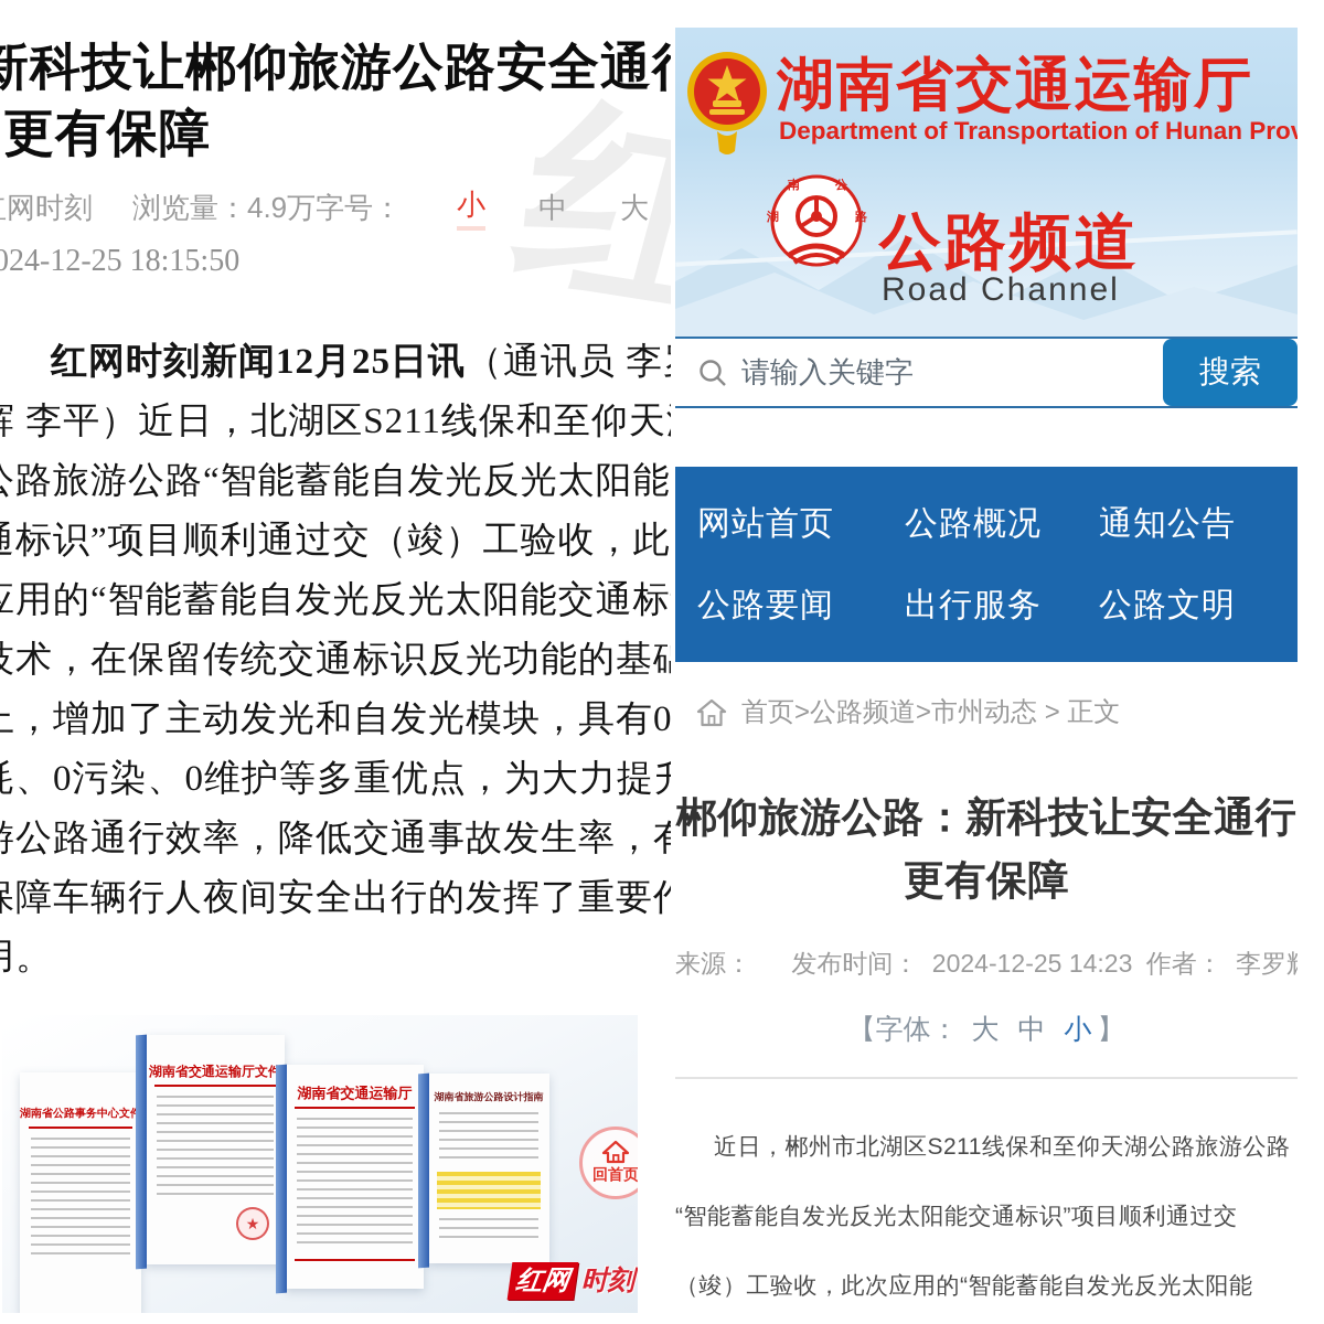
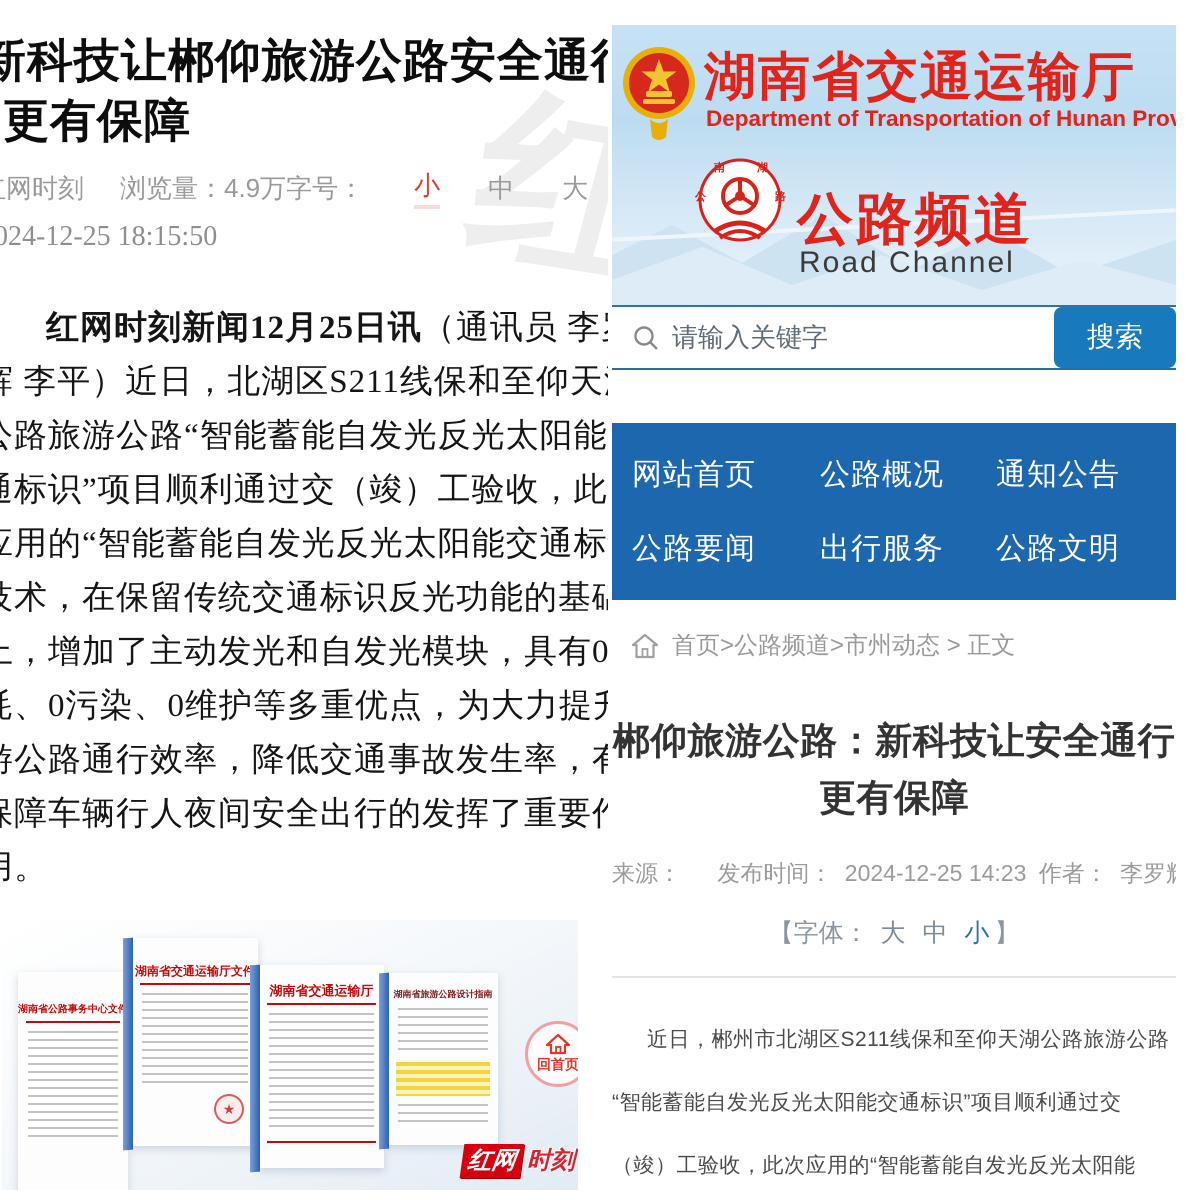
  新科技让郴仰旅游公路安全通
  更有保障
  网时刻
  浏览量：
  4.9万
  字号：
  小
  中
  大
  024-12-25 18:15:50
  红网时刻新闻12月25日讯（通讯员 李
  李平）近日，北湖区S211线保和至仰天
  路旅游公路“智能蓄能自发光反光太阳能
  标识”项目顺利通过交（竣）工验收，此
  用的“智能蓄能自发光反光太阳能交通标
  术，在保留传统交通标识反光功能的基
  ，增加了主动发光和自发光模块，具有0
  、0污染、0维护等多重优点，为大力提
  公路通行效率，降低交通事故发生率，
  障车辆行人夜间安全出行的发挥了重要
  湖南省公路事务中心文
  湖南省交通运输厅文件
  ★
  湖南省交通运输厅
  湖南省旅游公路设计指南
  回首页
  时刻
  湖南省交通运输厅
  Department of Transportation of Hunan Pro
- 湖
+ 公
  南
- 公
+ 湖
  路
  公路频道
  Road Channel
  请输入关键字
  搜索
  网站首页
  公路概况
  通知公告
  公路要闻
  出行服务
  公路文明
  首页>公路频道>市州动态 > 正文
  郴仰旅游公路：新科技让安全通行更有保障
  来源： 发布时间： 2024-12-25 14:23 作者： 李罗
  【字体： 大 中 小 】
  近日，郴州市北湖区S211线保和至仰天湖公路旅游公路
  “智能蓄能自发光反光太阳能交通标识”项目顺利通过交
  （竣）工验收，此次应用的“智能蓄能自发光反光太阳能
